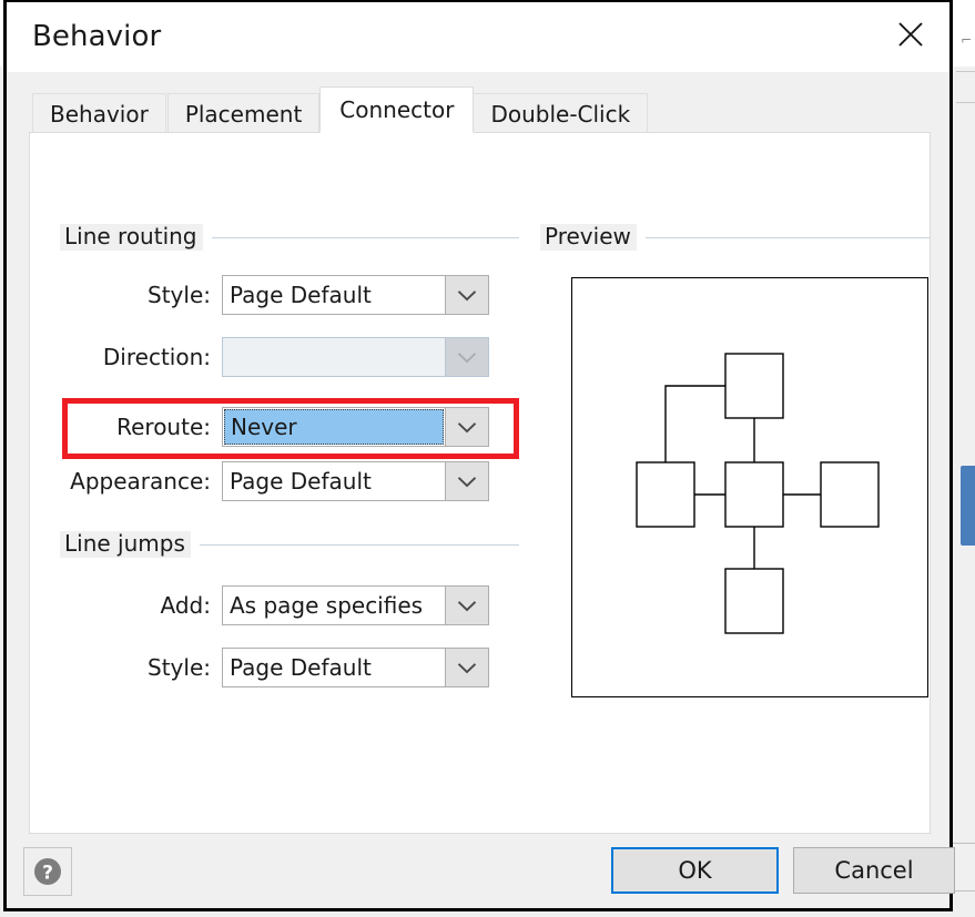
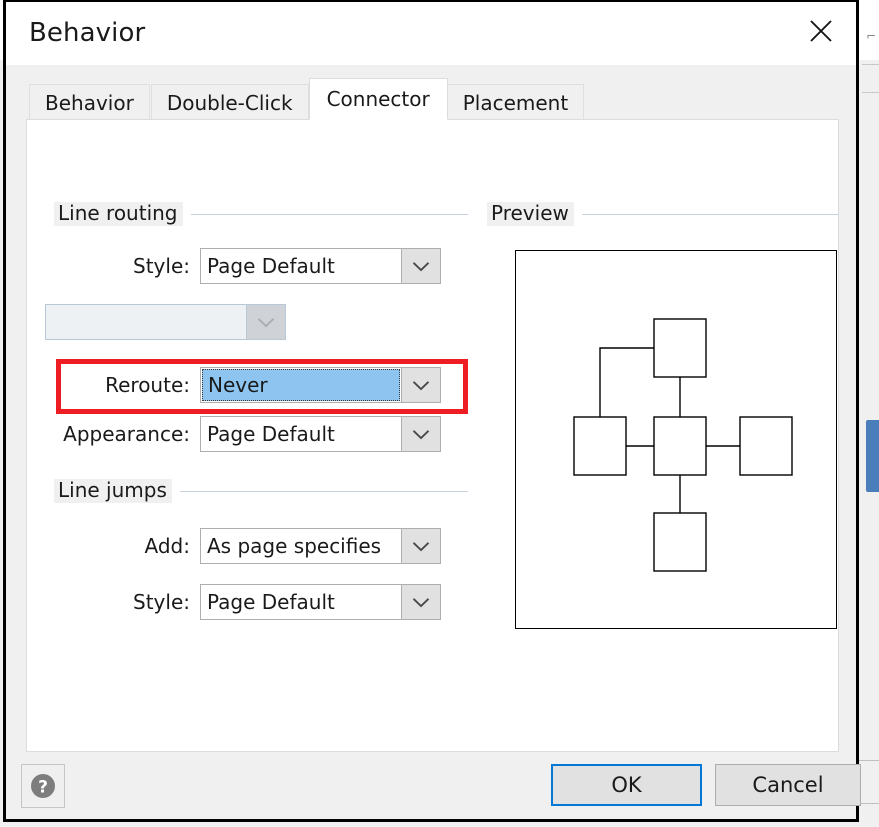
  ⌐
  Behavior
  Behavior
- Placement
+ Double-Click
  Connector
- Double-Click
+ Placement
  Line routing
  Style:
  Page Default
- Direction:
  Reroute:
  Never
  Appearance:
  Page Default
  Line jumps
  Add:
  As page specifies
  Style:
  Page Default
  Preview
  ?
  OK
  Cancel
